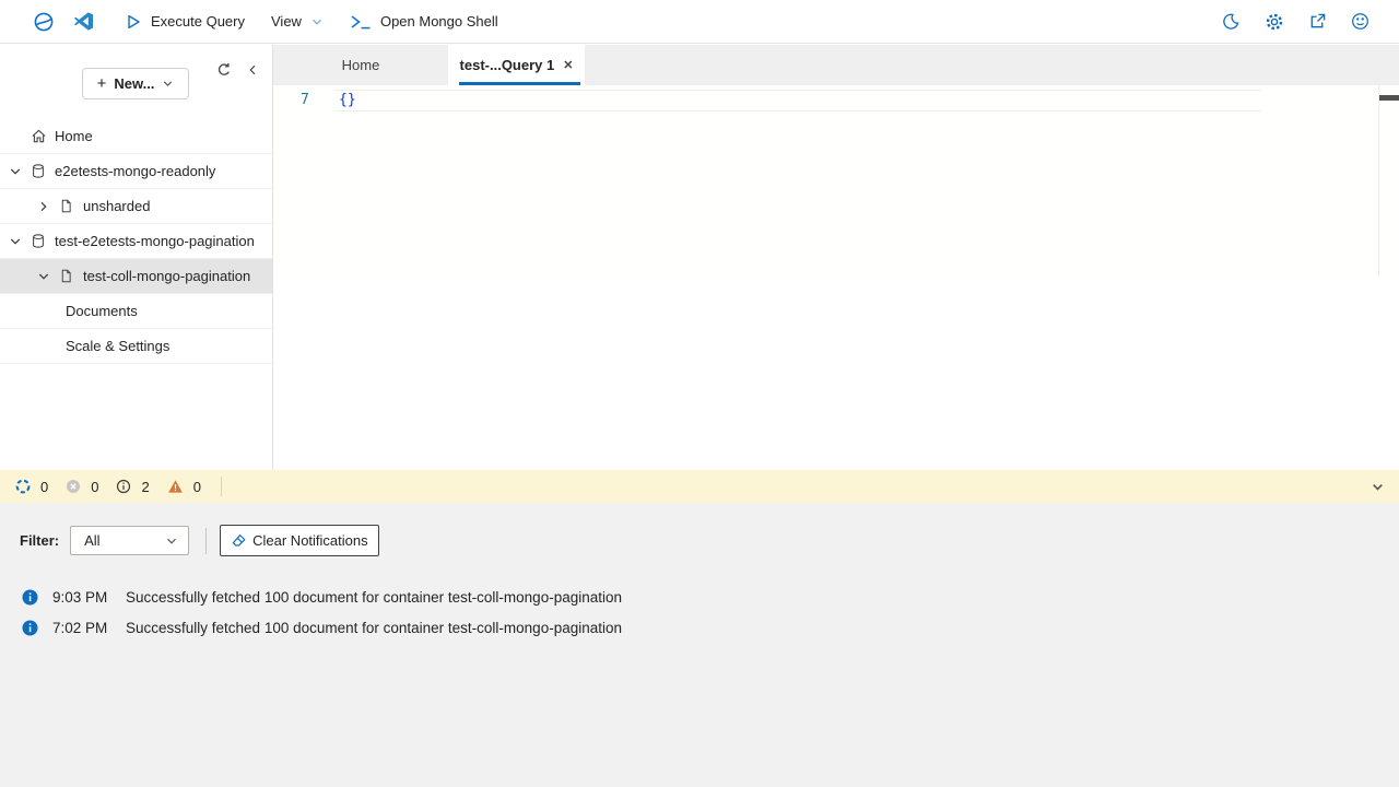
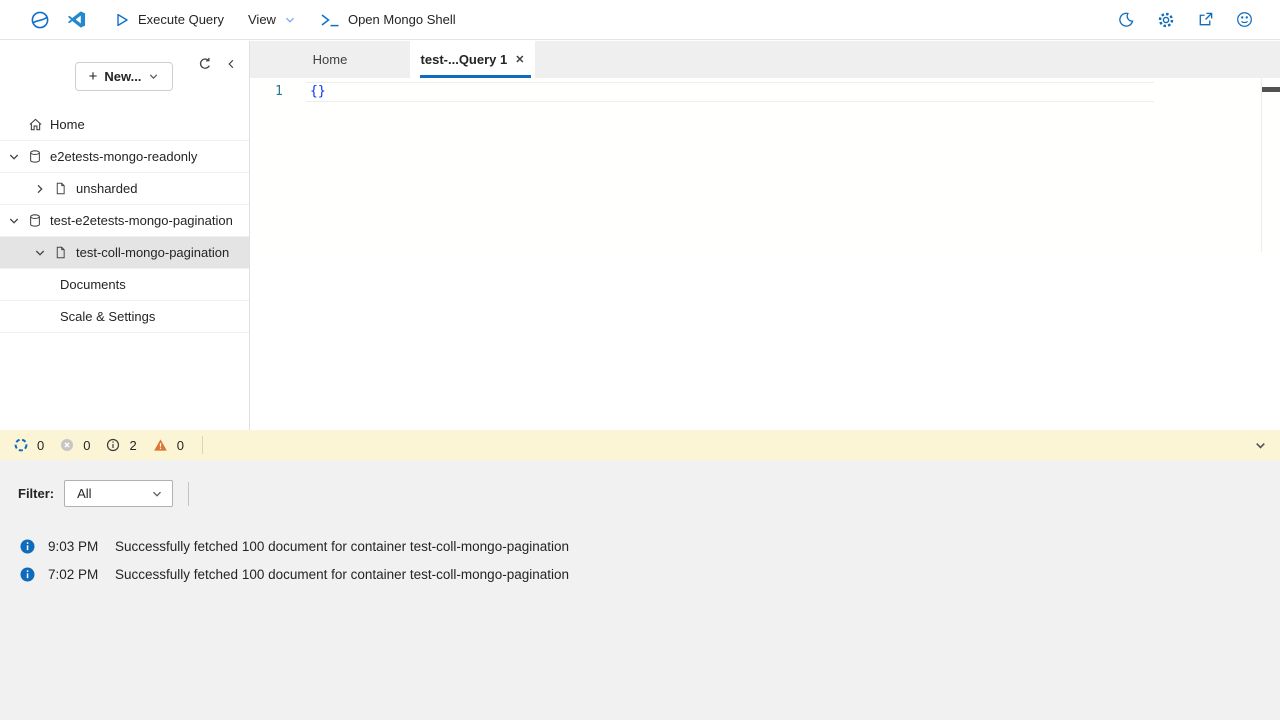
  Execute Query
  View
  Open Mongo Shell
  +
  New...
  Home
  e2etests-mongo-readonly
  unsharded
  test-e2etests-mongo-pagination
  test-coll-mongo-pagination
  Documents
  Scale & Settings
  Home
  test-...Query 1
  ✕
- 7
+ 1
  {}
  0
  0
  2
  0
  Filter:
  All
- Clear Notifications
  9:03 PM
  Successfully fetched 100 document for container test-coll-mongo-pagination
  7:02 PM
  Successfully fetched 100 document for container test-coll-mongo-pagination
